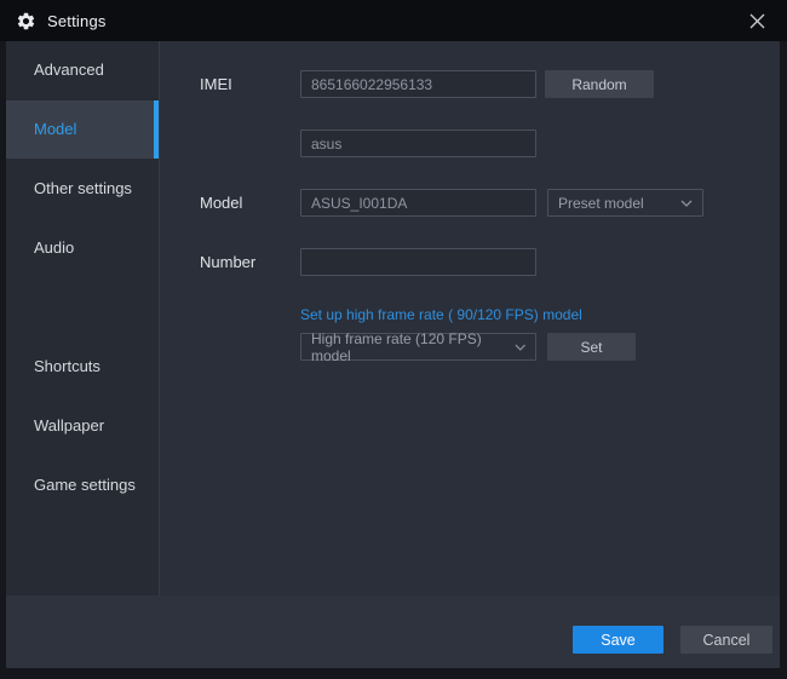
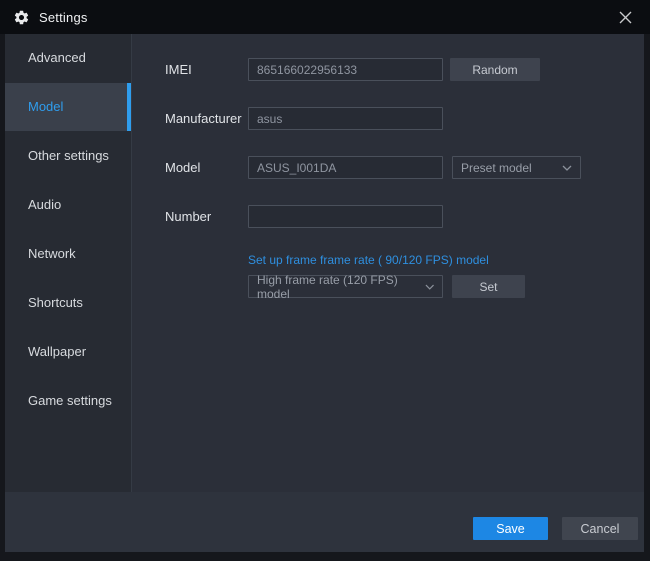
  Settings
  Advanced
  Model
  Other settings
  Audio
+ Network
  Shortcuts
  Wallpaper
  Game settings
  IMEI
  865166022956133
  Random
+ Manufacturer
  asus
  Model
  ASUS_I001DA
  Preset model
  Number
- Set up high frame rate ( 90/120 FPS) model
+ Set up frame frame rate ( 90/120 FPS) model
  High frame rate (120 FPS) model
  Set
  Save
  Cancel
